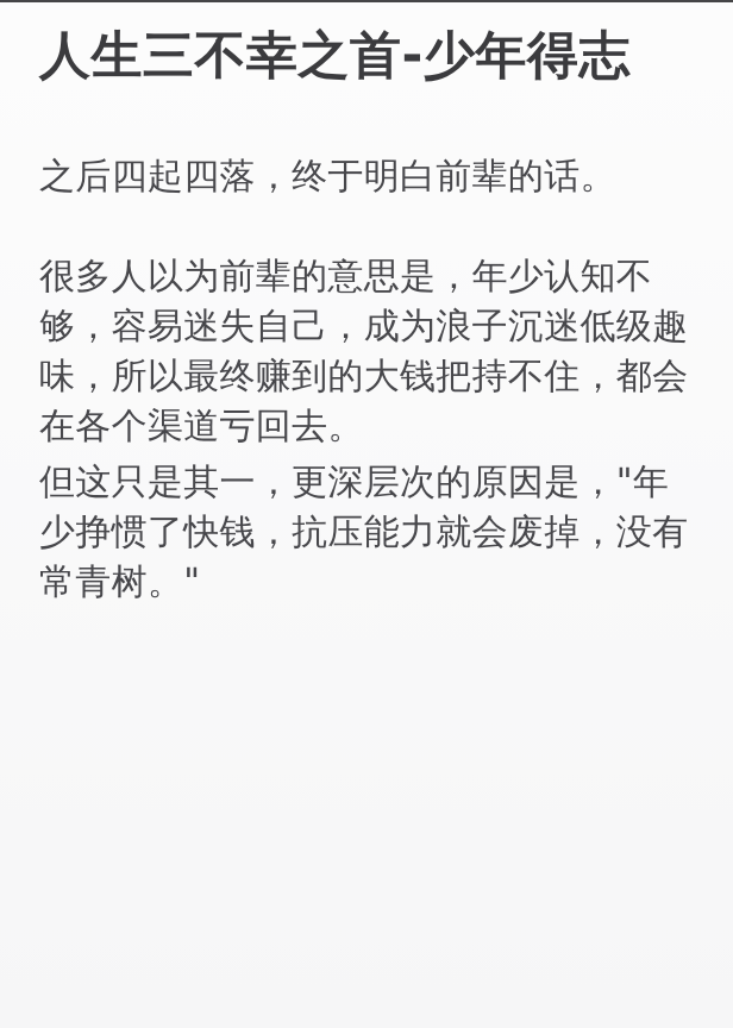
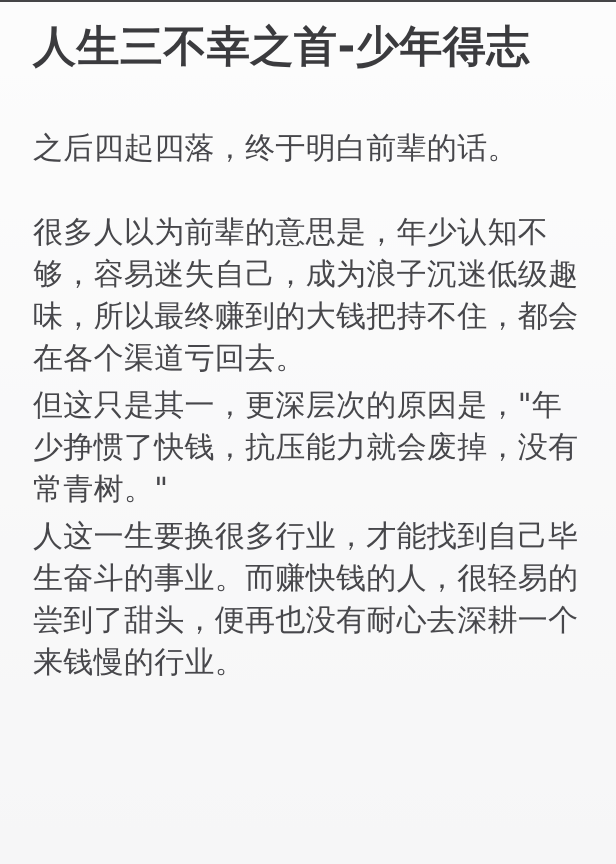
  人生三不幸之首-少年得志
  之后四起四落，终于明白前辈的话。
  很多人以为前辈的意思是，年少认知不够，容易迷失自己，成为浪子沉迷低级趣味，所以最终赚到的大钱把持不住，都会在各个渠道亏回去。
  但这只是其一，更深层次的原因是，"年少挣惯了快钱，抗压能力就会废掉，没有常青树。"
+ 人这一生要换很多行业，才能找到自己毕生奋斗的事业。而赚快钱的人，很轻易的尝到了甜头，便再也没有耐心去深耕一个来钱慢的行业。
